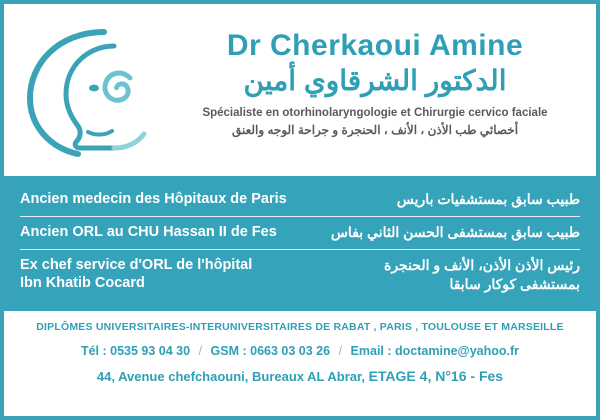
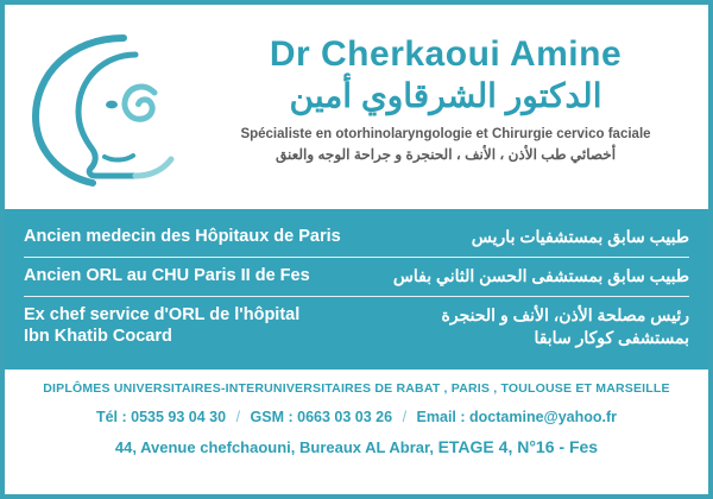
  Dr Cherkaoui Amine
  الدكتور الشرقاوي أمين
  Spécialiste en otorhinolaryngologie et Chirurgie cervico faciale
  أخصائي طب الأذن ، الأنف ، الحنجرة و جراحة الوجه والعنق
  Ancien medecin des Hôpitaux de Paris
  طبيب سابق بمستشفيات باريس
- Ancien ORL au CHU Hassan II de Fes
+ Ancien ORL au CHU Paris II de Fes
  طبيب سابق بمستشفى الحسن الثاني بفاس
  Ex chef service d'ORL de l'hôpital
  Ibn Khatib Cocard
- رئيس الأذن الأذن، الأنف و الحنجرة
+ رئيس مصلحة الأذن، الأنف و الحنجرة
  بمستشفى كوكار سابقا
  DIPLÔMES UNIVERSITAIRES-INTERUNIVERSITAIRES DE RABAT , PARIS , TOULOUSE ET MARSEILLE
  Tél : 0535 93 04 30 / GSM : 0663 03 03 26 / Email : doctamine@yahoo.fr
  44, Avenue chefchaouni, Bureaux AL Abrar, ETAGE 4, N°16 - Fes
